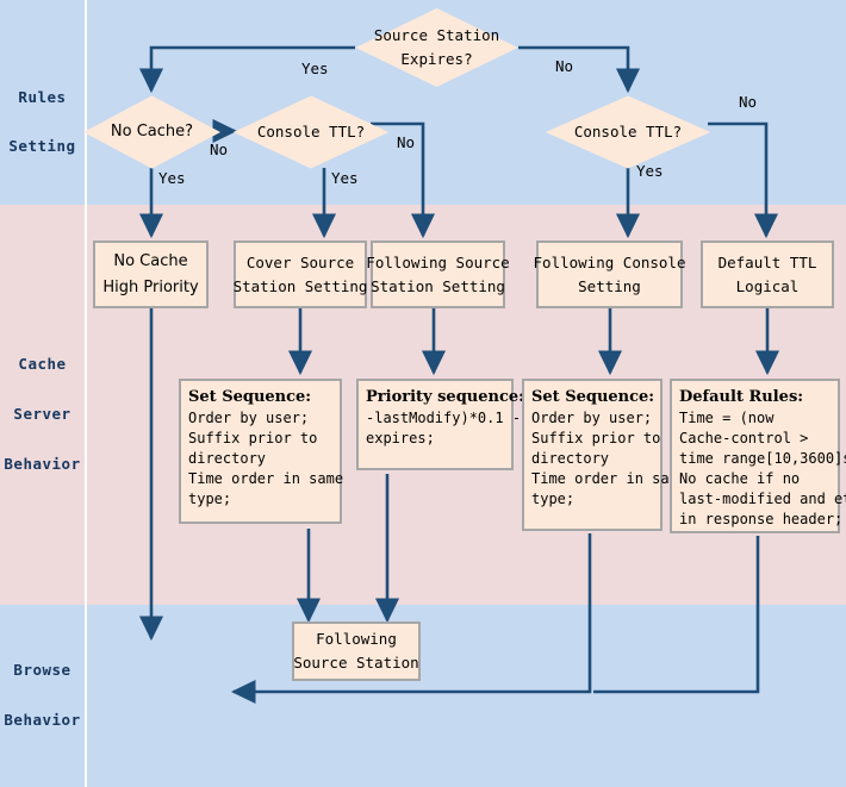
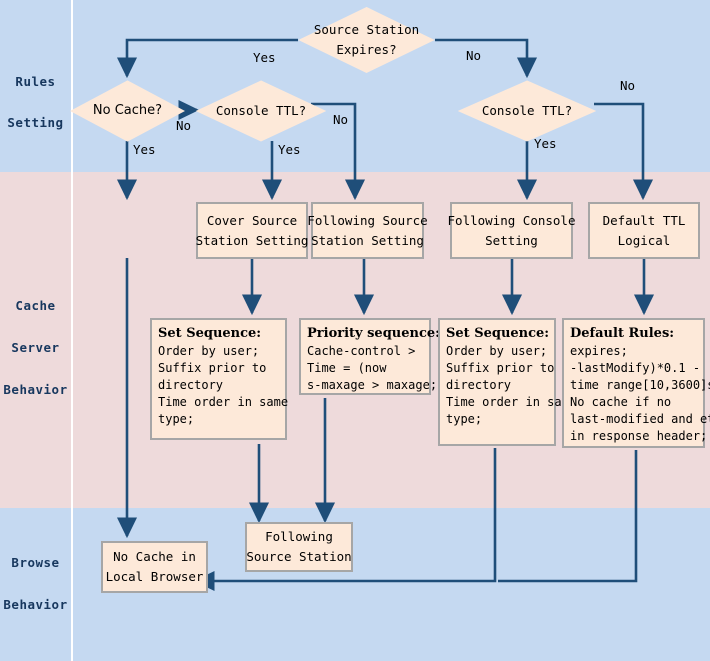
  Rules
  Setting
  Cache
  Server
  Behavior
  Browse
  Behavior
  Source Station
  Expires?
  No Cache?
  Console TTL?
  Console TTL?
  Yes
  No
  Yes
  No
  No
  Yes
  Yes
  No
- No Cache
- High Priority
  Cover Source
  Station Setting
  Following Source
  Station Setting
  Following Console
  Setting
  Default TTL
  Logical
  Set Sequence:
  Order by user;
  Suffix prior to
  directory
  Time order in same
  type;
  Priority sequence
- -lastModify)*0.1 -
+ Cache-control >
- expires;
+ Time = (now
+ s-maxage > maxage;
  Set Sequence:
  Order by user;
  Suffix prior to
  directory
  Time order in sa
  type;
  Default Rules:
- Time = (now
+ expires;
- Cache-control >
+ -lastModify)*0.1 -
  time range[10,3600]
  No cache if no
  last-modified and e
  in response header;
+ No Cache in
+ Local Browser
  Following
  Source Station
